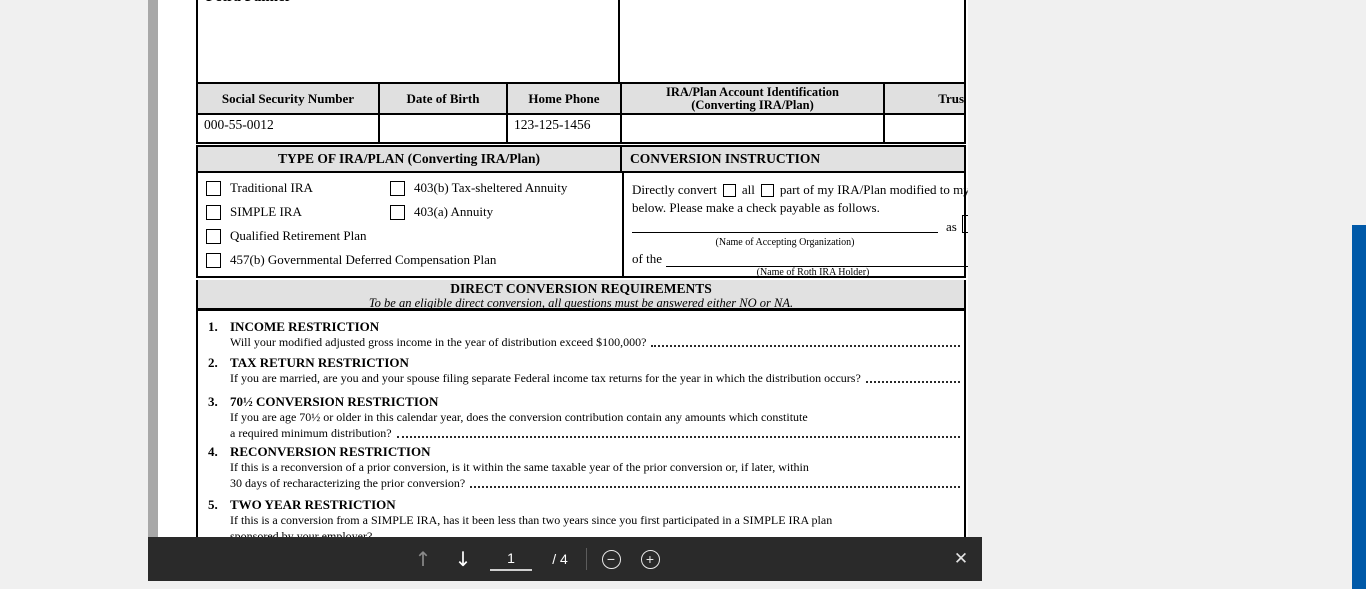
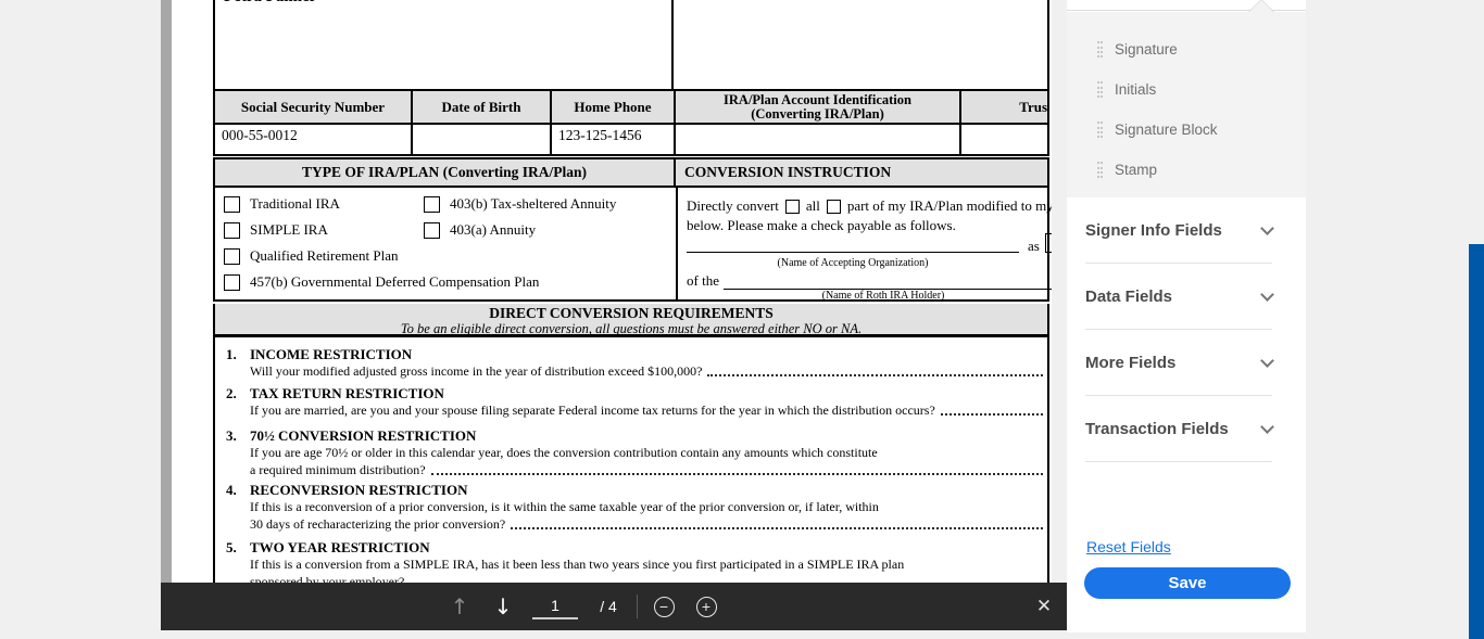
  Social Security Number
  Date of Birth
  Home Phone
  IRA/Plan Account Identification
  (Converting IRA/Plan)
  Trus
  000-55-0012
  123-125-1456
  TYPE OF IRA/PLAN (Converting IRA/Plan)
  CONVERSION INSTRUCTION
  Traditional IRA
  SIMPLE IRA
  Qualified Retirement Plan
  457(b) Governmental Deferred Compensation Plan
  403(b) Tax-sheltered Annuity
  403(a) Annuity
  Directly convert
  all
  part of my IRA/Plan modified to my
  below. Please make a check payable as follows.
  as
  (Name of Accepting Organization)
  of the
  (Name of Roth IRA Holder)
  DIRECT CONVERSION REQUIREMENTS
  To be an eligible direct conversion, all questions must be answered either NO or NA.
  1.
  INCOME RESTRICTION
  Will your modified adjusted gross income in the year of distribution exceed $100,000?
  2.
  TAX RETURN RESTRICTION
  If you are married, are you and your spouse filing separate Federal income tax returns for the year in which the distribution occurs?
  3.
  70½ CONVERSION RESTRICTION
  If you are age 70½ or older in this calendar year, does the conversion contribution contain any amounts which constitute
  a required minimum distribution?
  4.
  RECONVERSION RESTRICTION
  If this is a reconversion of a prior conversion, is it within the same taxable year of the prior conversion or, if later, within
  30 days of recharacterizing the prior conversion?
  5.
  TWO YEAR RESTRICTION
  If this is a conversion from a SIMPLE IRA, has it been less than two years since you first participated in a SIMPLE IRA plan
  sponsored by your employer?
  ↑
  ↓
  1
  / 4
  −
  +
  ✕
+ Signature
+ Initials
+ Signature Block
+ Stamp
+ Signer Info Fields
+ Data Fields
+ More Fields
+ Transaction Fields
+ Reset Fields
+ Save
